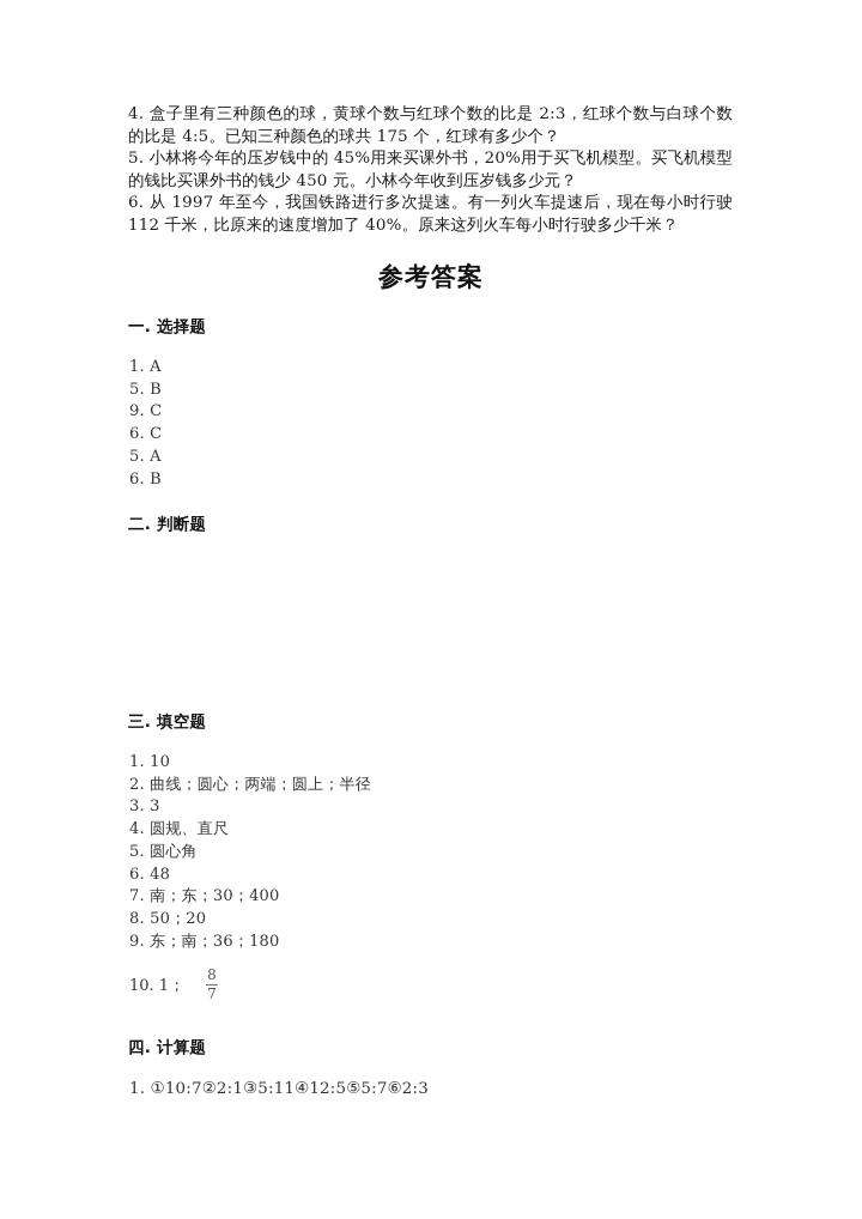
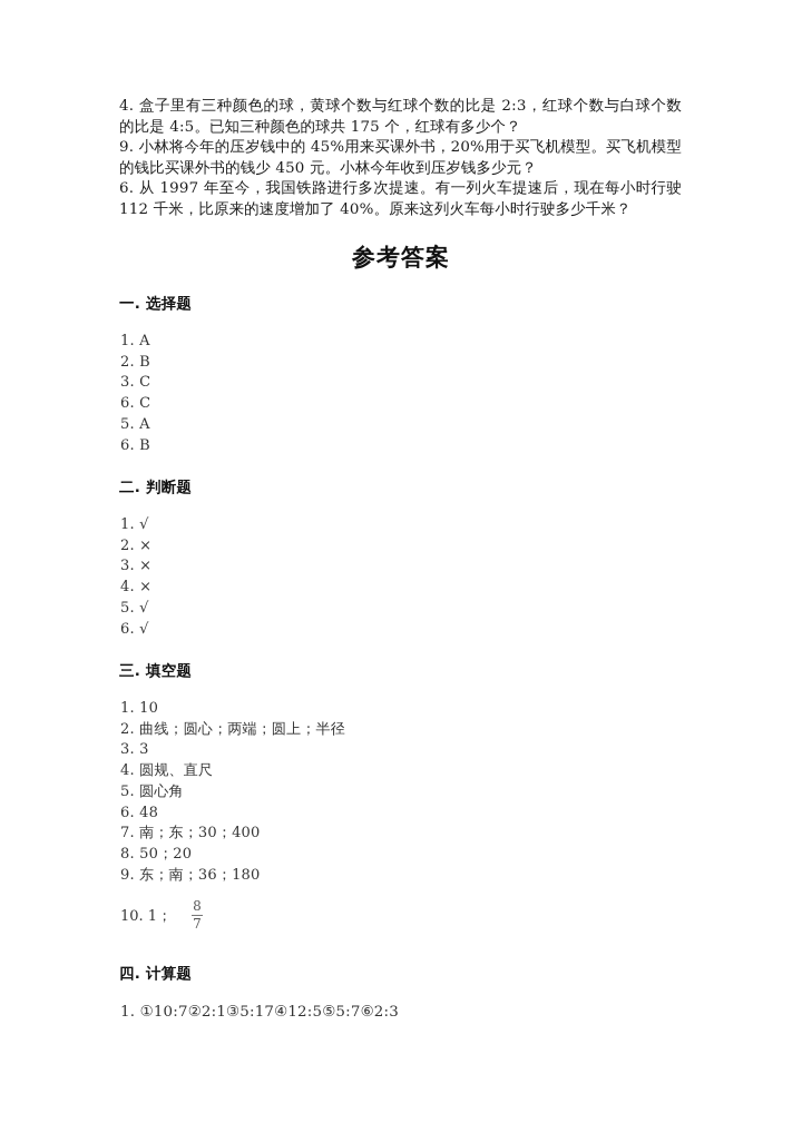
  4. 盒子里有三种颜色的球，黄球个数与红球个数的比是 2:3，红球个数与白球个数的比是 4:5。已知三种颜色的球共 175 个，红球有多少个？
- 5. 小林将今年的压岁钱中的 45%用来买课外书，20%用于买飞机模型。买飞机模型的钱比买课外书的钱少 450 元。小林今年收到压岁钱多少元？
+ 9. 小林将今年的压岁钱中的 45%用来买课外书，20%用于买飞机模型。买飞机模型的钱比买课外书的钱少 450 元。小林今年收到压岁钱多少元？
  6. 从 1997 年至今，我国铁路进行多次提速。有一列火车提速后，现在每小时行驶 112 千米，比原来的速度增加了 40%。原来这列火车每小时行驶多少千米？
  参考答案
  一. 选择题
  1. A
- 5. B
+ 2. B
- 9. C
+ 3. C
  6. C
  5. A
  6. B
  二. 判断题
+ 1. √
+ 2. ×
+ 3. ×
+ 4. ×
+ 5. √
+ 6. √
  三. 填空题
  1. 10
  2. 曲线；圆心；两端；圆上；半径
  3. 3
  4. 圆规、直尺
  5. 圆心角
  6. 48
  7. 南；东；30；400
  8. 50；20
  9. 东；南；36；180
  10. 1；
  8
  7
  四. 计算题
- 1. ①10:7②2:1③5:11④12:5⑤5:7⑥2:3
+ 1. ①10:7②2:1③5:17④12:5⑤5:7⑥2:3
